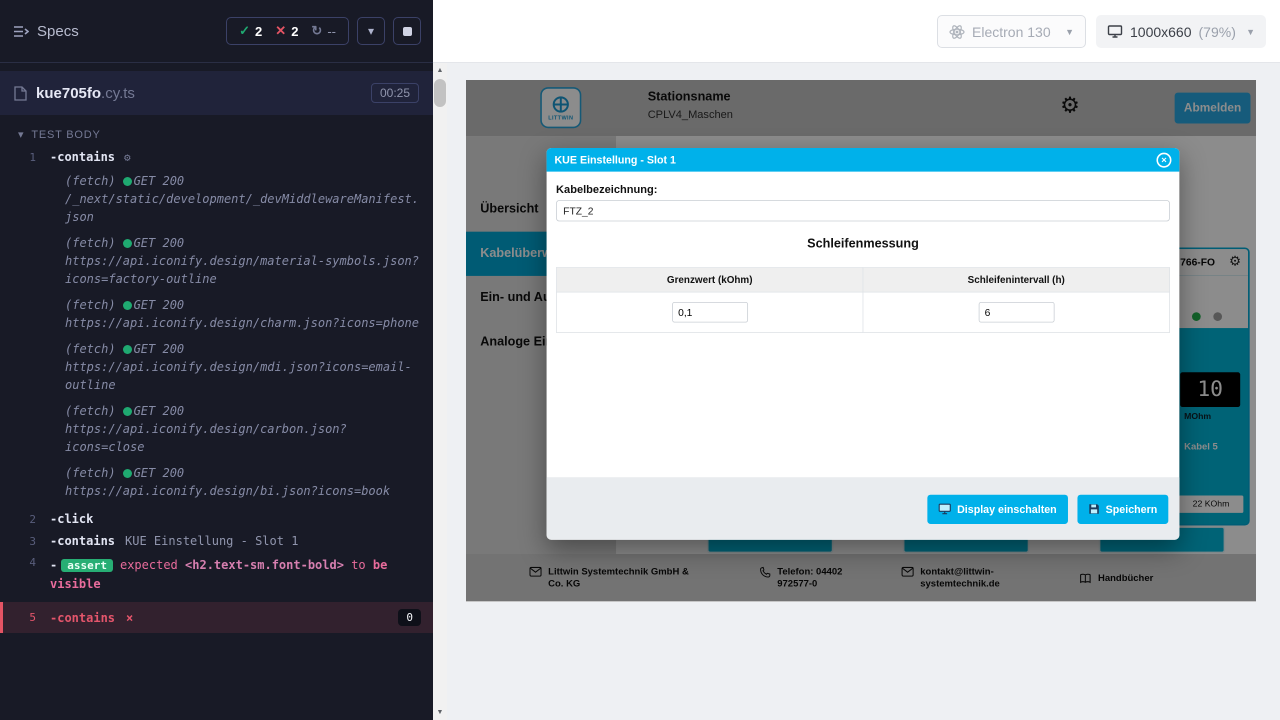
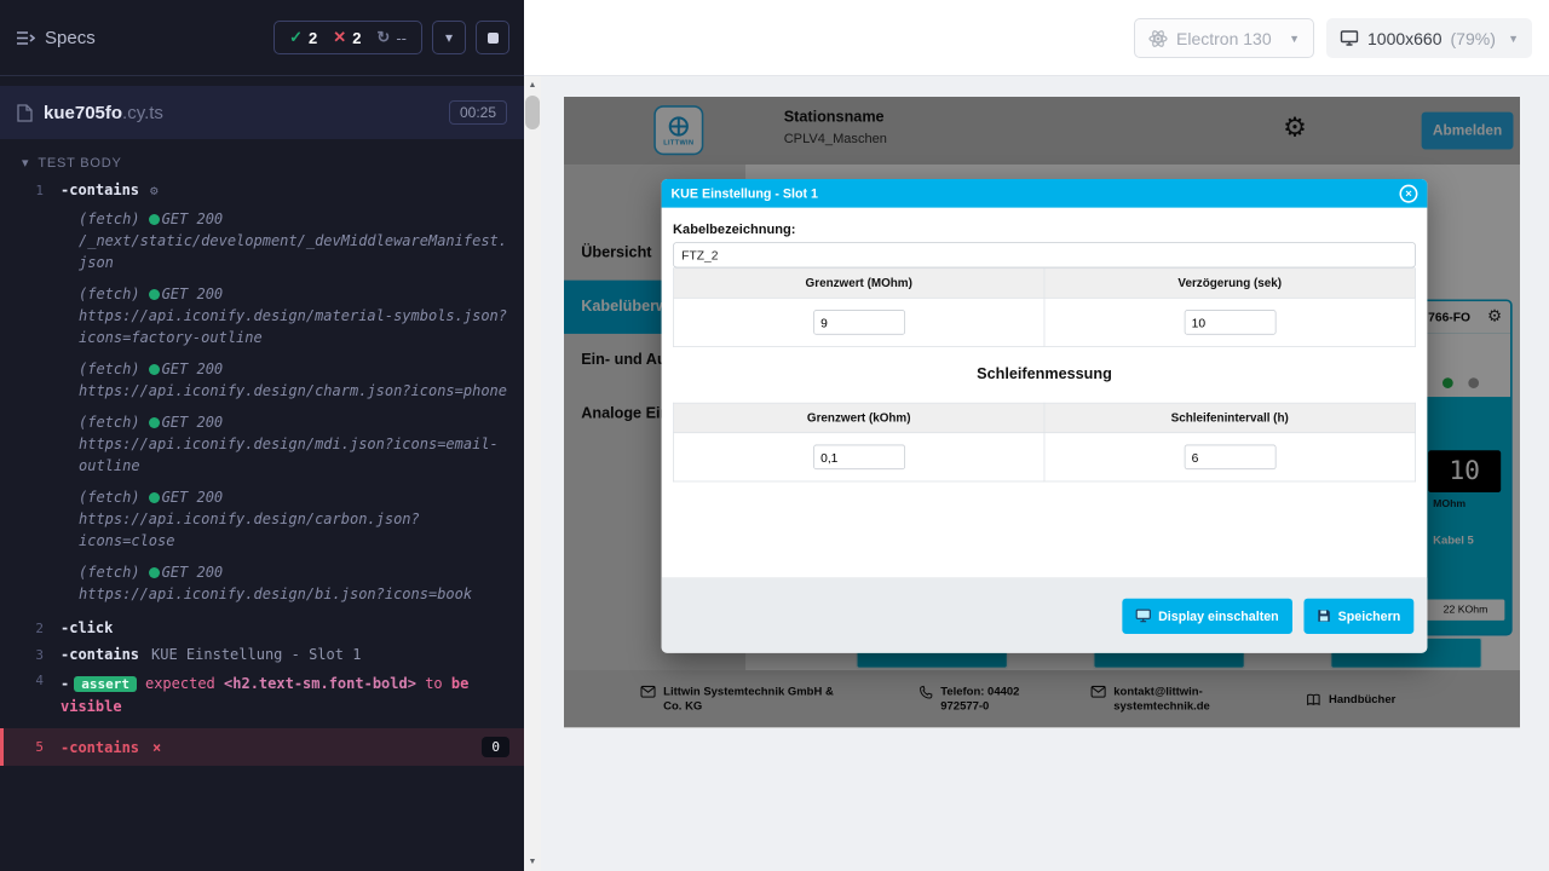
  Specs
  ✓
  2
  ✕
  2
  ↻
  --
  ▾
  kue705fo.cy.ts
  00:25
  ▾
  TEST BODY
  1
  -contains
  ⚙
  (fetch) GET 200 /_next/static/development/_devMiddlewareManifest.json
  (fetch) GET 200 https://api.iconify.design/material-symbols.json?icons=factory-outline
  (fetch) GET 200 https://api.iconify.design/charm.json?icons=phone
  (fetch) GET 200 https://api.iconify.design/mdi.json?icons=email-outline
  (fetch) GET 200 https://api.iconify.design/carbon.json?icons=close
  (fetch) GET 200 https://api.iconify.design/bi.json?icons=book
  2
  -click
  3
  -contains
  KUE Einstellung - Slot 1
  4
  - assert expected <h2.text-sm.font-bold> to be visible
  5
  -contains
  ×
  0
  Electron 130
  ▼
  1000x660
  (79%)
  ▼
  Stationsname
  CPLV4_Maschen
  ⚙
  Abmelden
  Übersicht
  766-FO
  ⚙
  10
  MOhm
  Kabel 5
  22 KOhm
  Littwin Systemtechnik GmbH & Co. KG
  Telefon: 04402 972577-0
  kontakt@littwin-systemtechnik.de
  Handbücher
  KUE Einstellung - Slot 1
  ×
  Kabelbezeichnung:
  FTZ_2
+ Grenzwert (MOhm)	Verzögerung (sek)
+ 9	10
  Schleifenmessung
  Grenzwert (kOhm)	Schleifenintervall (h)
  0,1	6
  Display einschalten
  Speichern
